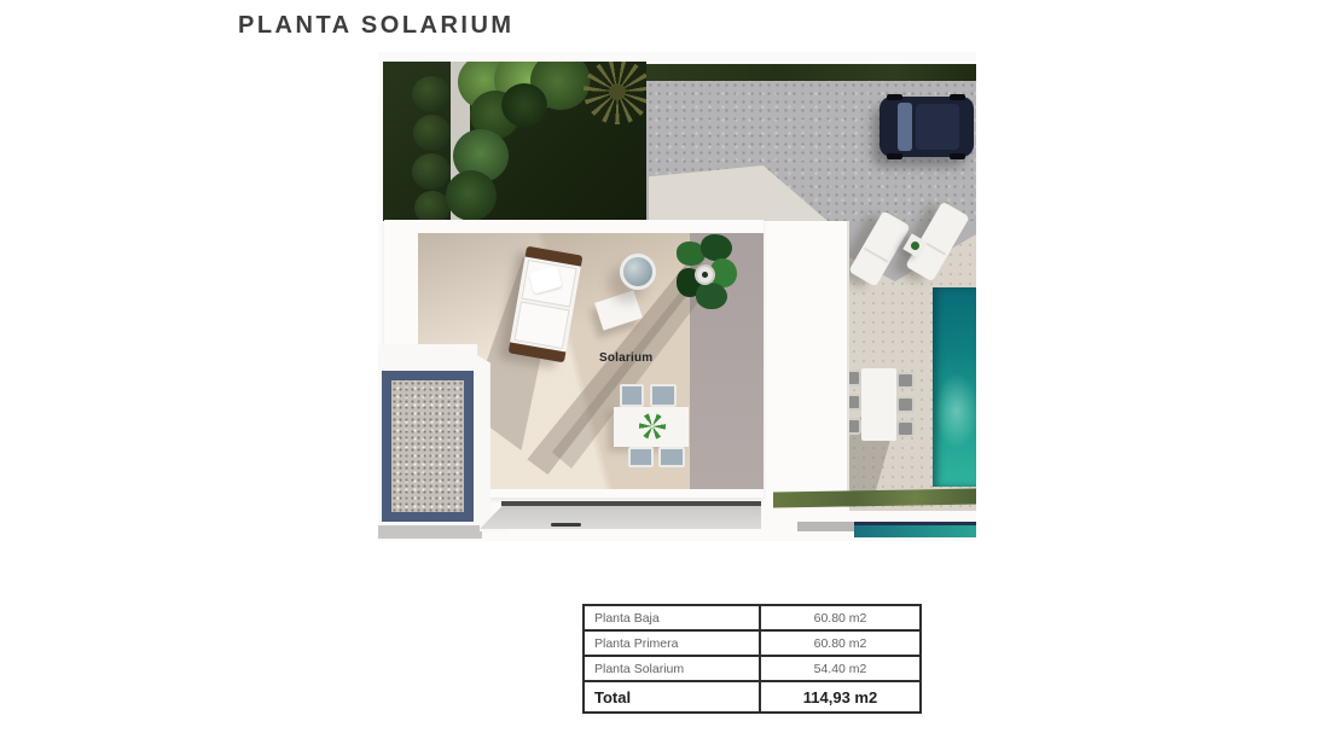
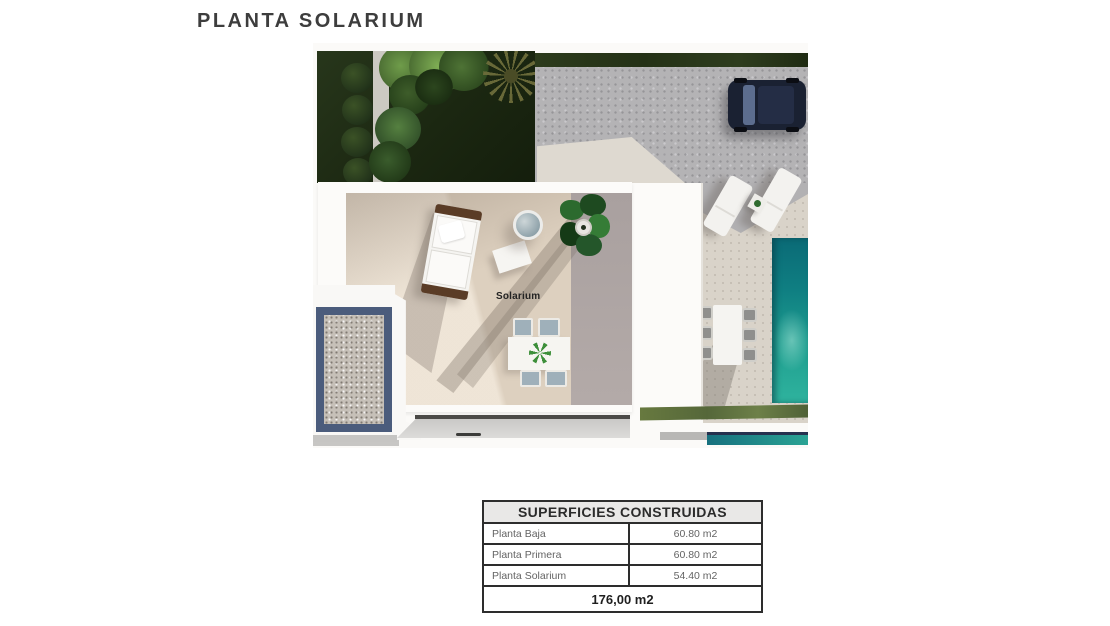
  PLANTA SOLARIUM
  Solarium
+ SUPERFICIES CONSTRUIDAS
  Planta Baja
  60.80 m2
  Planta Primera
  60.80 m2
  Planta Solarium
  54.40 m2
- Total
- 114,93 m2
+ 176,00 m2
